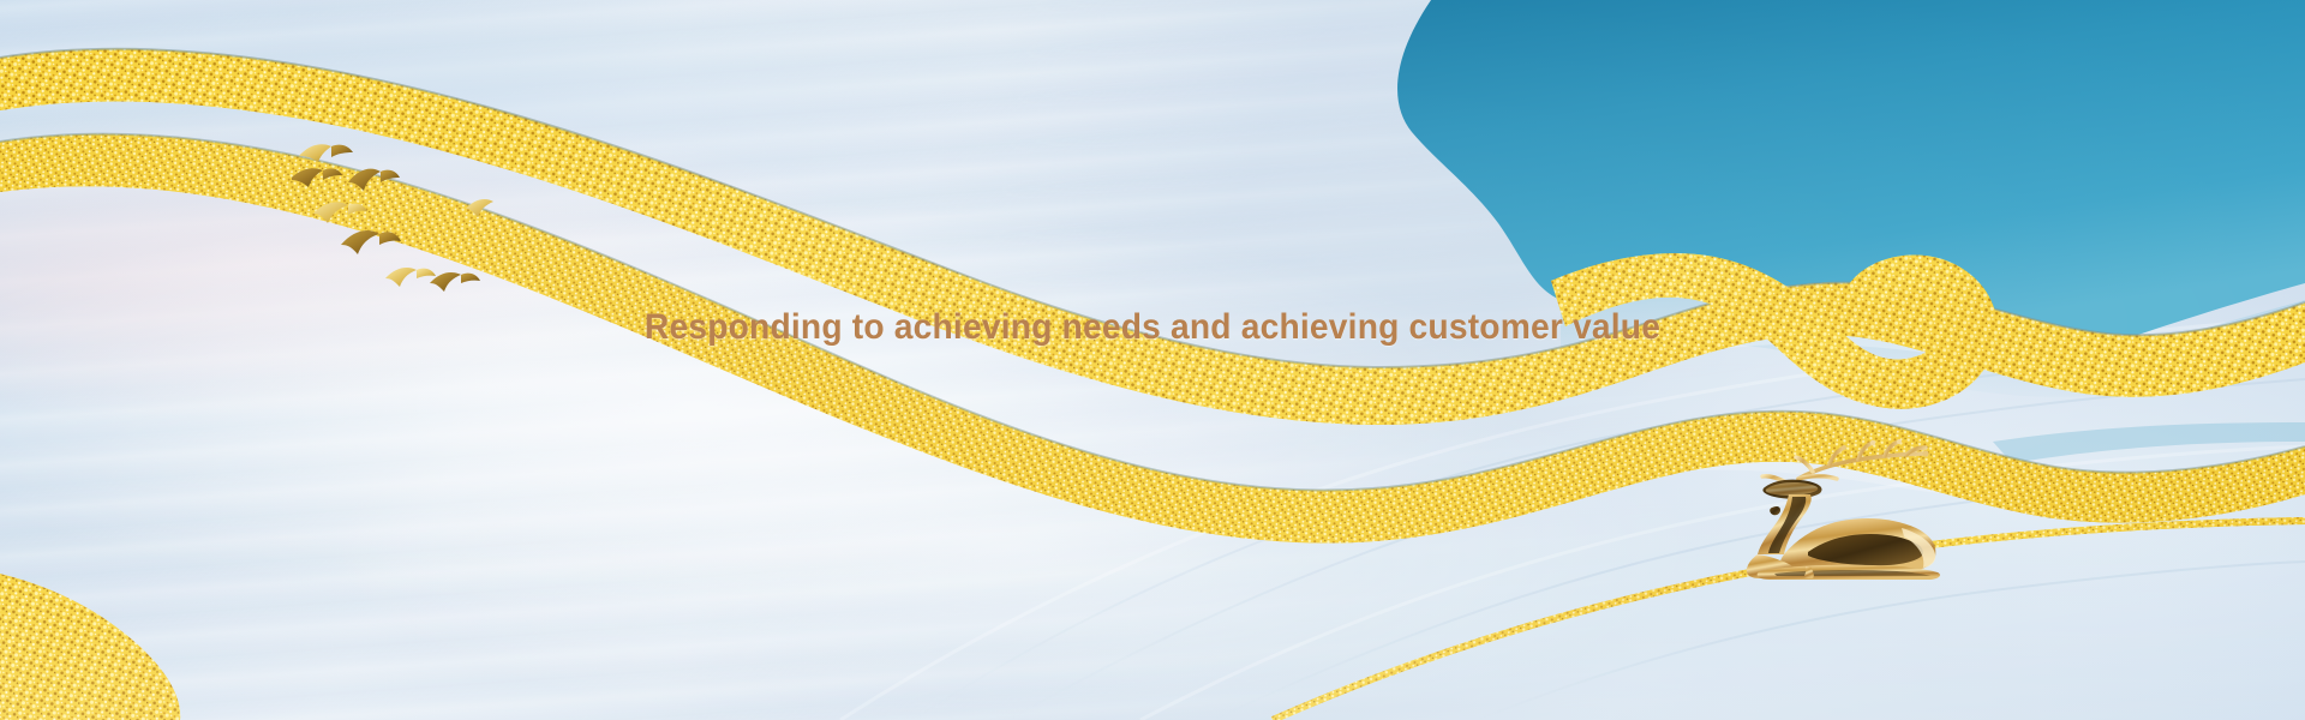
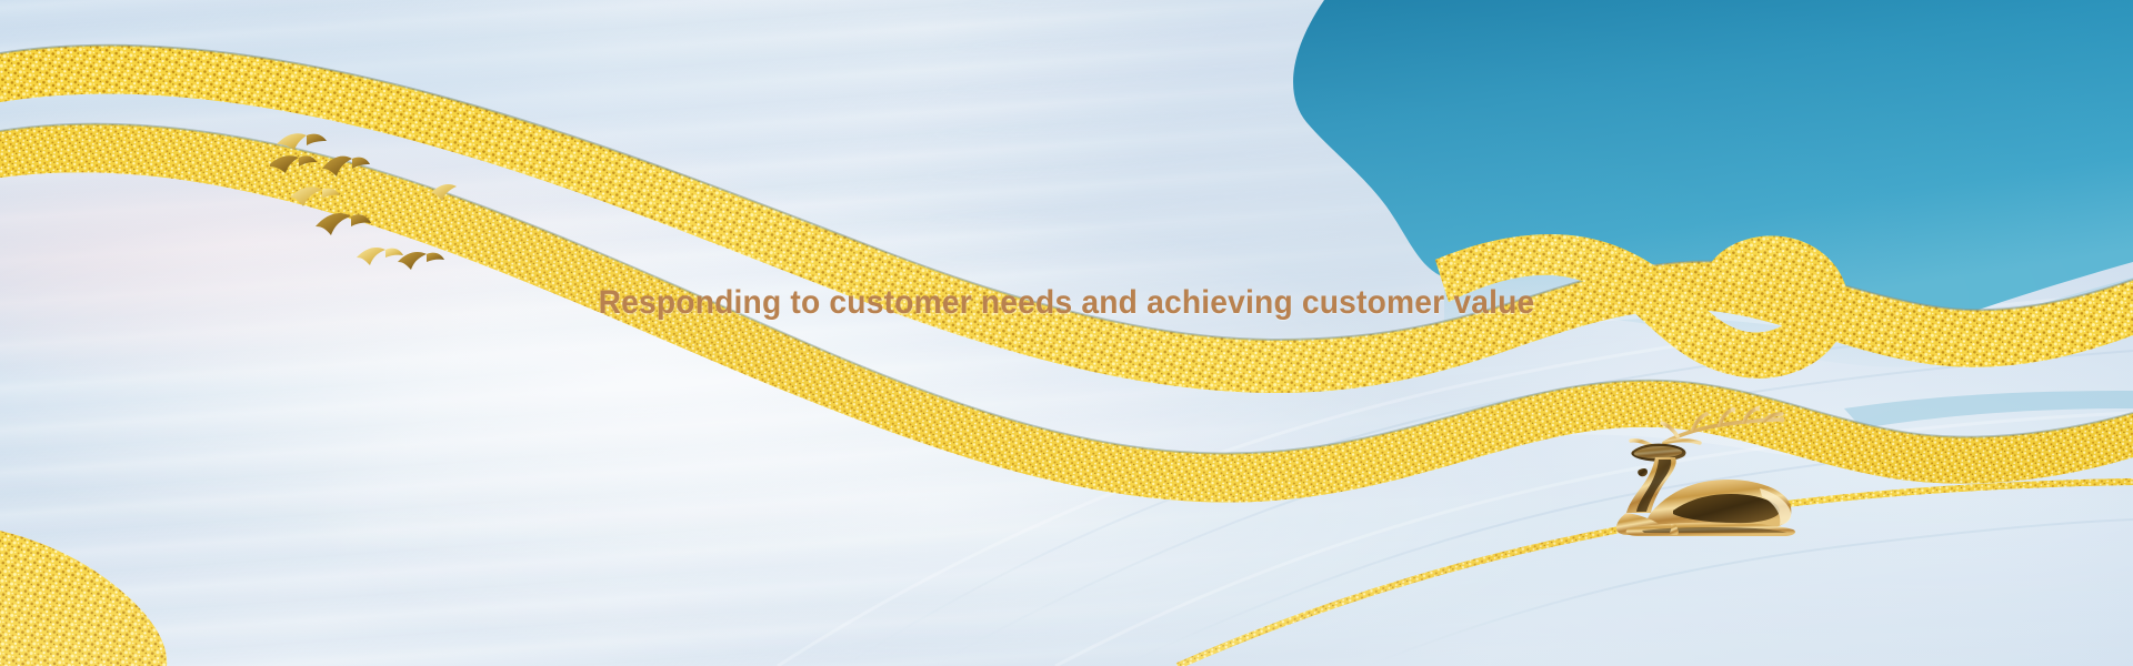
- Responding to achieving needs and achieving customer value
+ Responding to customer needs and achieving customer value
